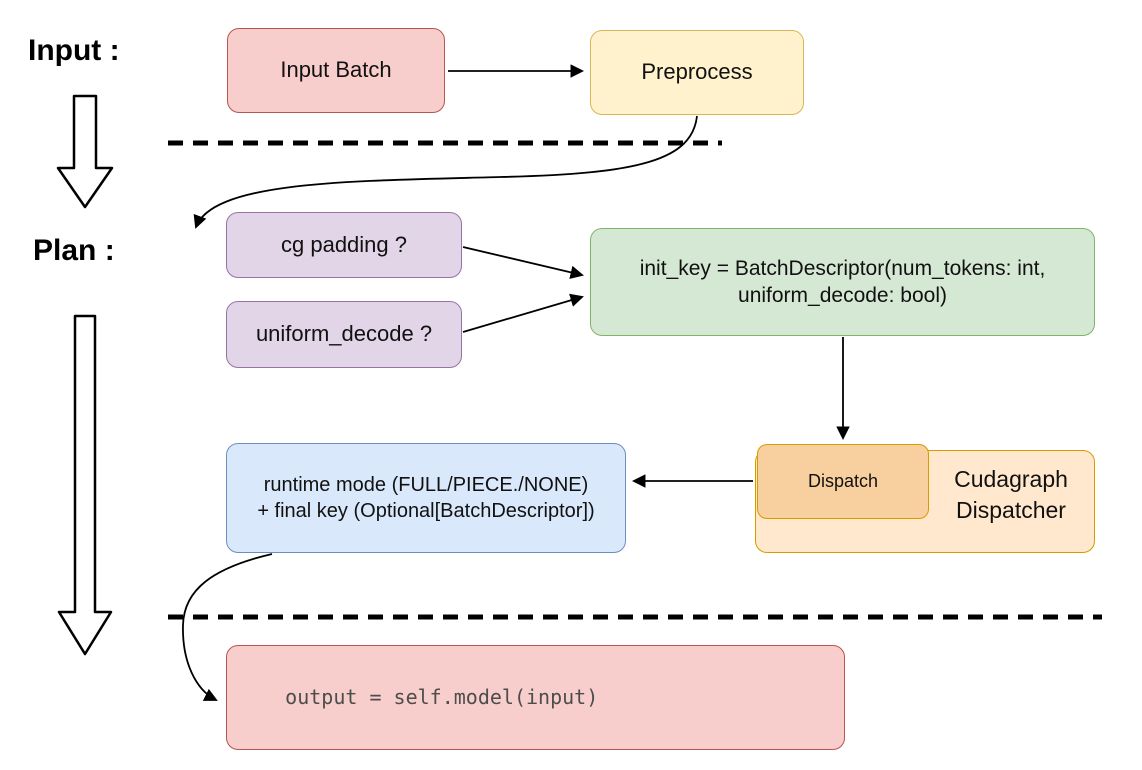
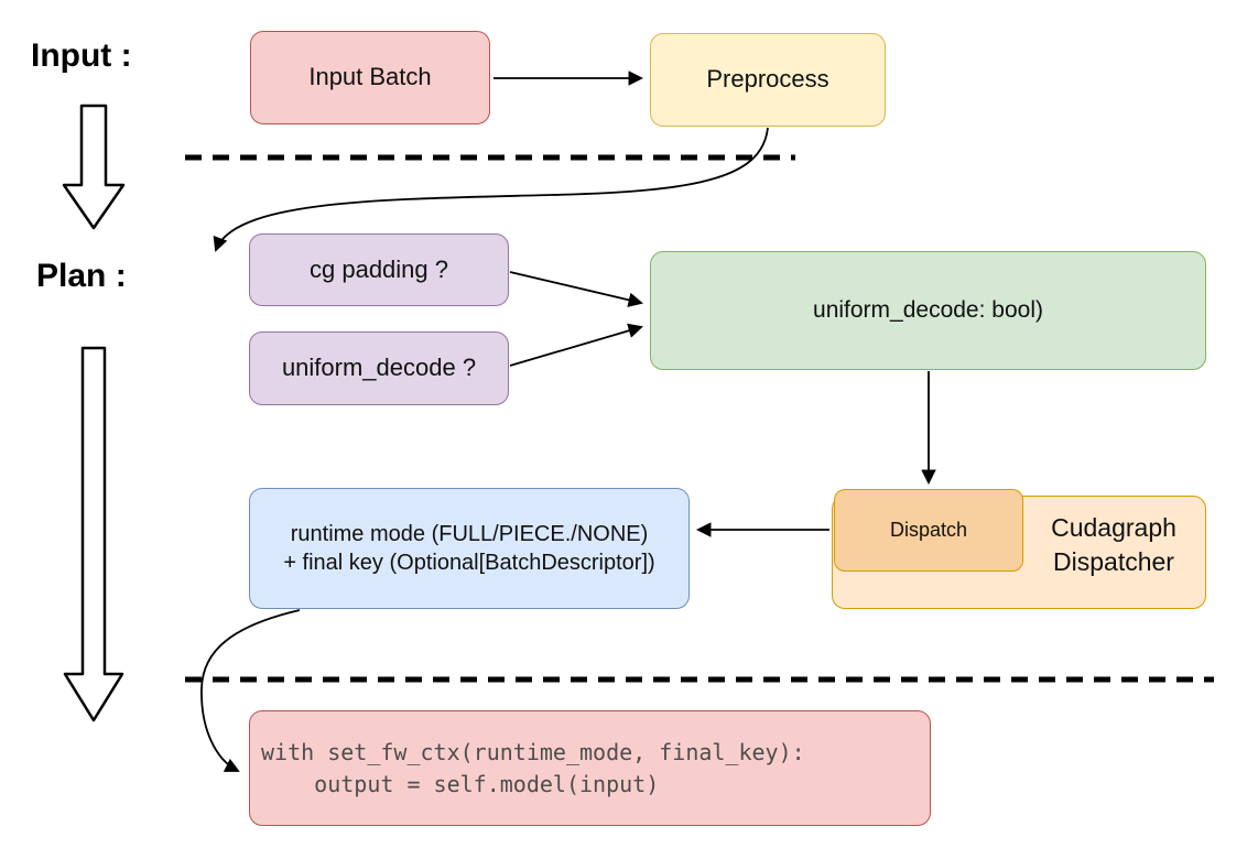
  Input :
  Plan :
  Input Batch
  Preprocess
  cg padding ?
  uniform_decode ?
- init_key = BatchDescriptor(num_tokens: int,
  uniform_decode: bool)
  Cudagraph
  Dispatcher
  Dispatch
  runtime mode (FULL/PIECE./NONE)
  + final key (Optional[BatchDescriptor])
+ with set_fw_ctx(runtime_mode, final_key):
  output = self.model(input)
